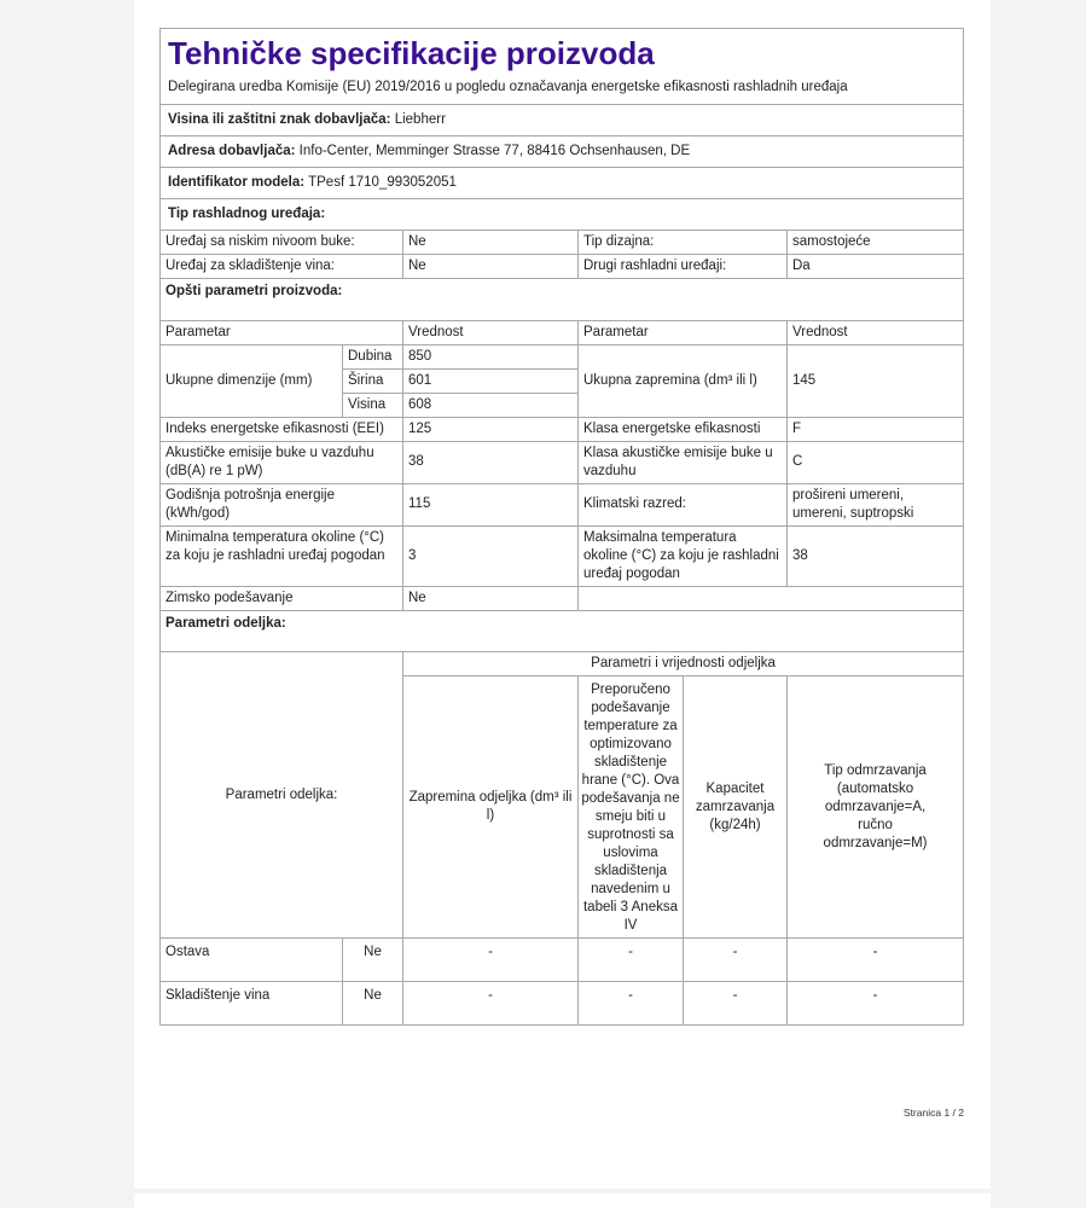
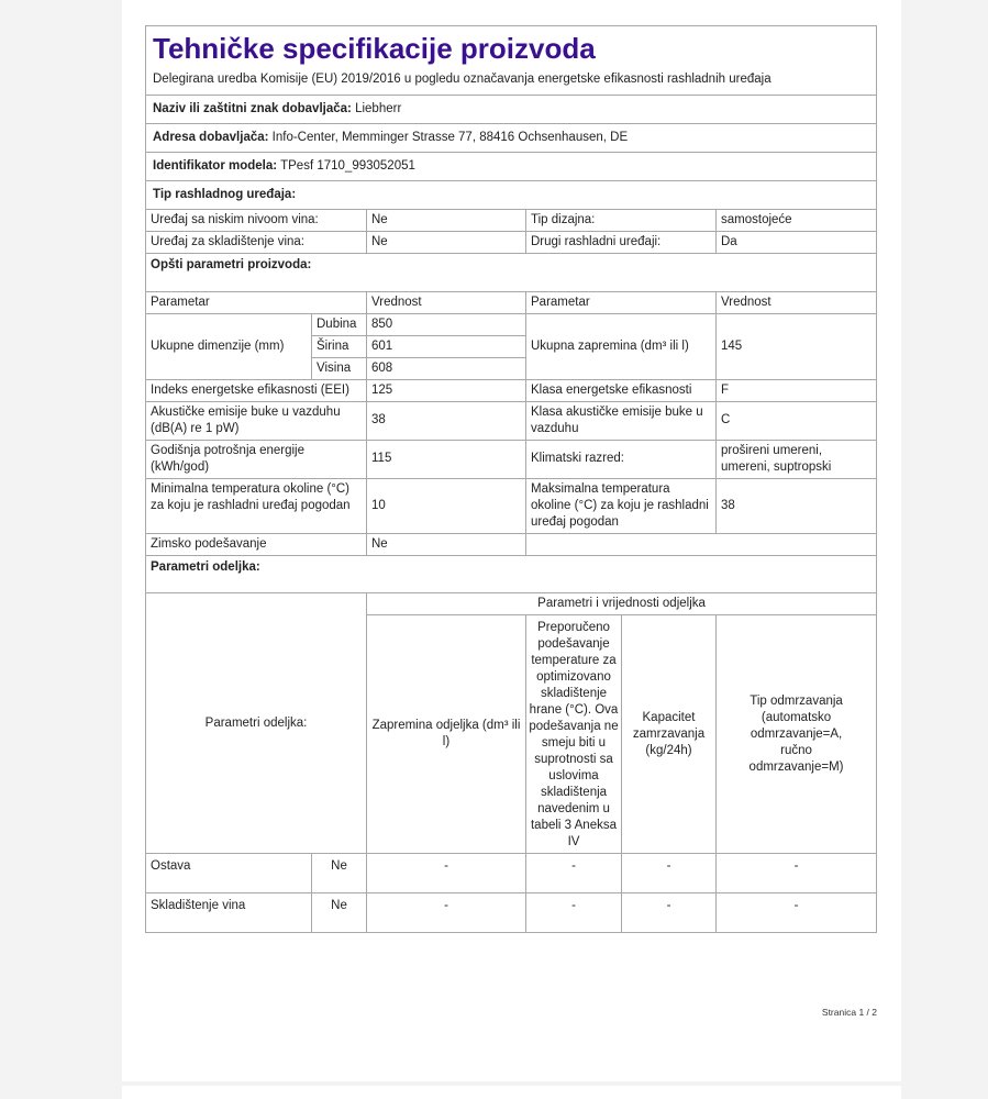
  Tehničke specifikacije proizvoda
  Delegirana uredba Komisije (EU) 2019/2016 u pogledu označavanja energetske efikasnosti rashladnih uređaja
- Visina ili zaštitni znak dobavljača: Liebherr
+ Naziv ili zaštitni znak dobavljača: Liebherr
  Adresa dobavljača: Info-Center, Memminger Strasse 77, 88416 Ochsenhausen, DE
  Identifikator modela: TPesf 1710_993052051
  Tip rashladnog uređaja:
- Uređaj sa niskim nivoom buke:	Ne	Tip dizajna:	samostojeće
+ Uređaj sa niskim nivoom vina:	Ne	Tip dizajna:	samostojeće
  Uređaj za skladištenje vina:	Ne	Drugi rashladni uređaji:	Da
  Opšti parametri proizvoda:
  Parametar	Vrednost	Parametar	Vrednost
  Ukupne dimenzije (mm)	Dubina	850	Ukupna zapremina (dm³ ili l)	145
  Širina	601
  Visina	608
  Indeks energetske efikasnosti (EEI)	125	Klasa energetske efikasnosti	F
  Akustičke emisije buke u vazduhu (dB(A) re 1 pW)	38	Klasa akustičke emisije buke u vazduhu	C
  Godišnja potrošnja energije (kWh/god)	115	Klimatski razred:	prošireni umereni, umereni, suptropski
- Minimalna temperatura okoline (°C) za koju je rashladni uređaj pogodan	3	Maksimalna temperatura okoline (°C) za koju je rashladni uređaj pogodan	38
+ Minimalna temperatura okoline (°C) za koju je rashladni uređaj pogodan	10	Maksimalna temperatura okoline (°C) za koju je rashladni uređaj pogodan	38
  Zimsko podešavanje	Ne
  Parametri odeljka:
  Parametri odeljka:	Parametri i vrijednosti odjeljka
  Zapremina odjeljka (dm³ ili l)	Preporučeno podešavanje temperature za optimizovano skladištenje hrane (°C). Ova podešavanja ne smeju biti u suprotnosti sa uslovima skladištenja navedenim u tabeli 3 Aneksa IV	Kapacitet zamrzavanja (kg/24h)	Tip odmrzavanja (automatsko odmrzavanje=A, ručno odmrzavanje=M)
  Ostava	Ne	-	-	-	-
  Skladištenje vina	Ne	-	-	-	-
  Stranica 1 / 2
